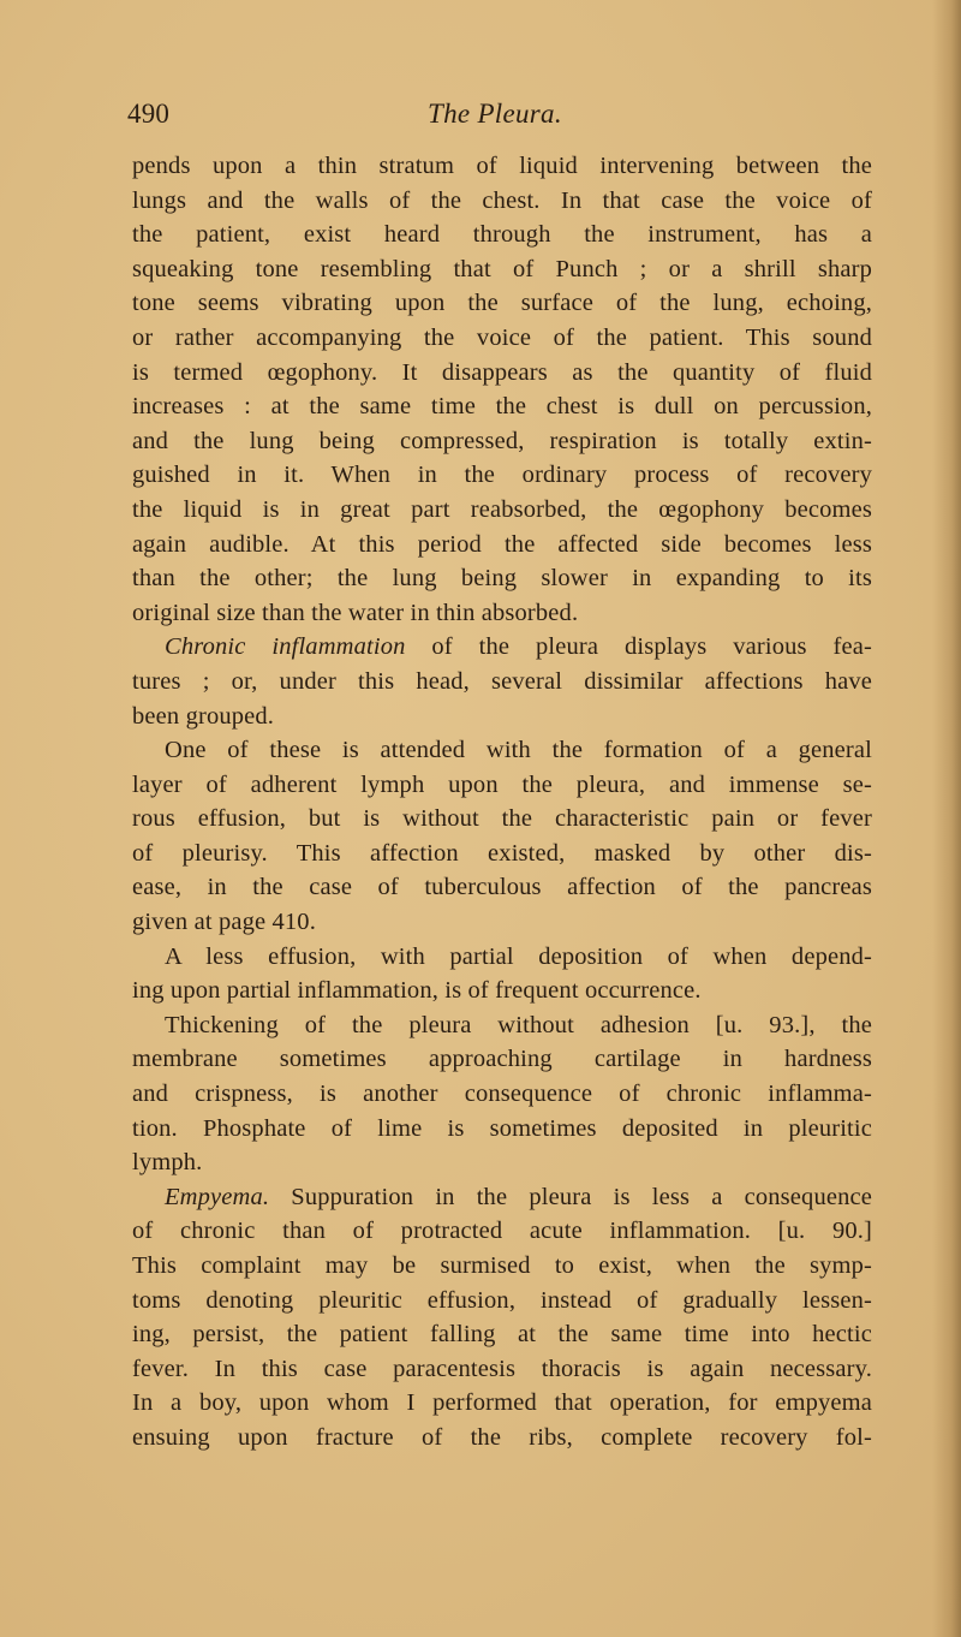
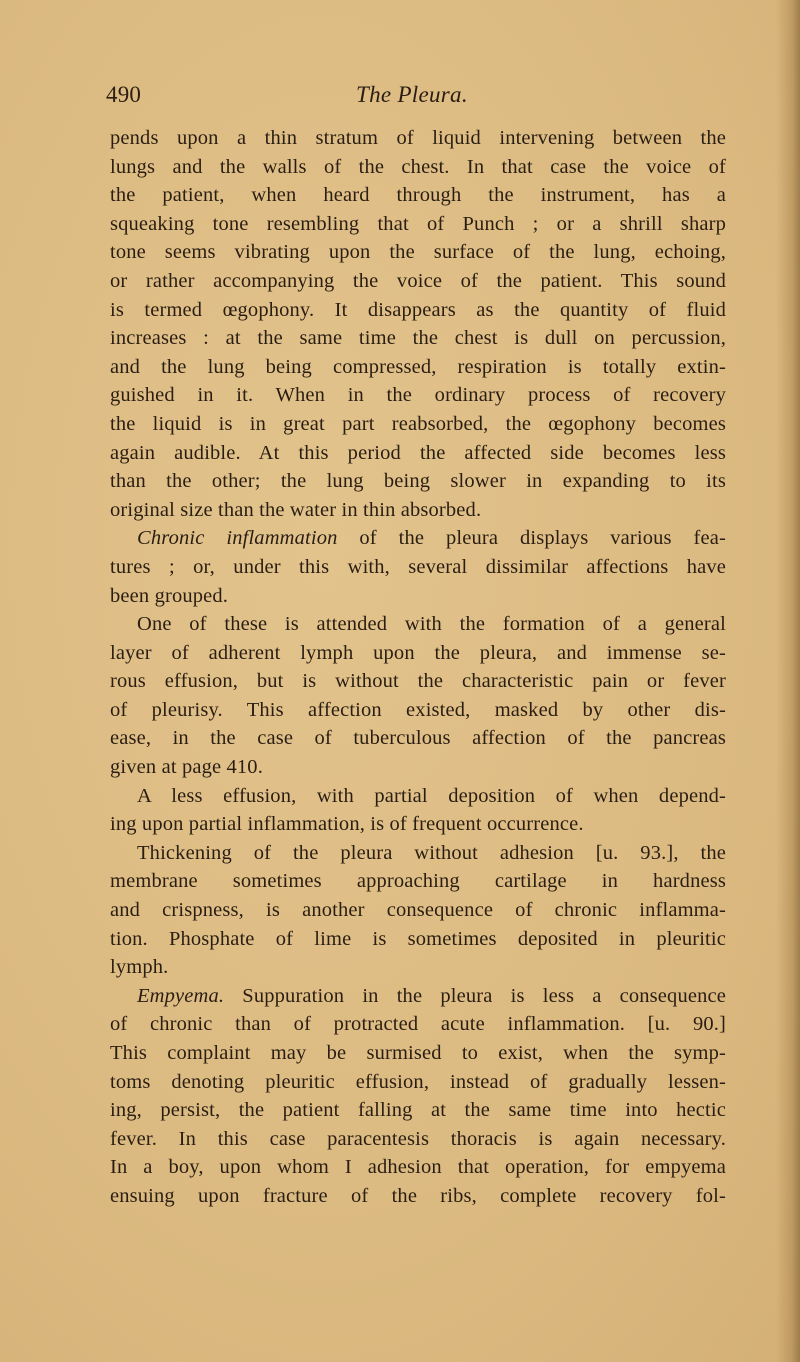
  490
  The Pleura.
  pends upon a thin stratum of liquid intervening between the
  lungs and the walls of the chest. In that case the voice of
- the patient, exist heard through the instrument, has a
+ the patient, when heard through the instrument, has a
  squeaking tone resembling that of Punch ; or a shrill sharp
  tone seems vibrating upon the surface of the lung, echoing,
  or rather accompanying the voice of the patient. This sound
  is termed œgophony. It disappears as the quantity of fluid
  increases : at the same time the chest is dull on percussion,
  and the lung being compressed, respiration is totally extin-
  guished in it. When in the ordinary process of recovery
  the liquid is in great part reabsorbed, the œgophony becomes
  again audible. At this period the affected side becomes less
  than the other; the lung being slower in expanding to its
  original size than the water in thin absorbed.
  Chronic inflammation of the pleura displays various fea-
- tures ; or, under this head, several dissimilar affections have
+ tures ; or, under this with, several dissimilar affections have
  been grouped.
  One of these is attended with the formation of a general
  layer of adherent lymph upon the pleura, and immense se-
  rous effusion, but is without the characteristic pain or fever
  of pleurisy. This affection existed, masked by other dis-
  ease, in the case of tuberculous affection of the pancreas
  given at page 410.
  A less effusion, with partial deposition of when depend-
  ing upon partial inflammation, is of frequent occurrence.
  Thickening of the pleura without adhesion [u. 93.], the
  membrane sometimes approaching cartilage in hardness
  and crispness, is another consequence of chronic inflamma-
  tion. Phosphate of lime is sometimes deposited in pleuritic
  lymph.
  Empyema. Suppuration in the pleura is less a consequence
  of chronic than of protracted acute inflammation. [u. 90.]
  This complaint may be surmised to exist, when the symp-
  toms denoting pleuritic effusion, instead of gradually lessen-
  ing, persist, the patient falling at the same time into hectic
  fever. In this case paracentesis thoracis is again necessary.
- In a boy, upon whom I performed that operation, for empyema
+ In a boy, upon whom I adhesion that operation, for empyema
  ensuing upon fracture of the ribs, complete recovery fol-
